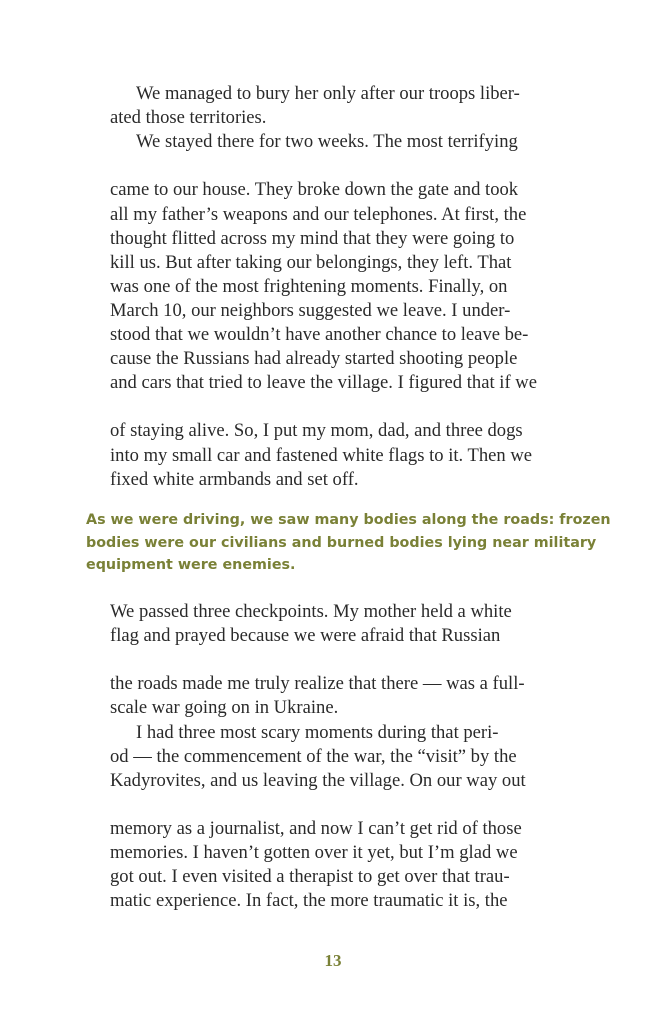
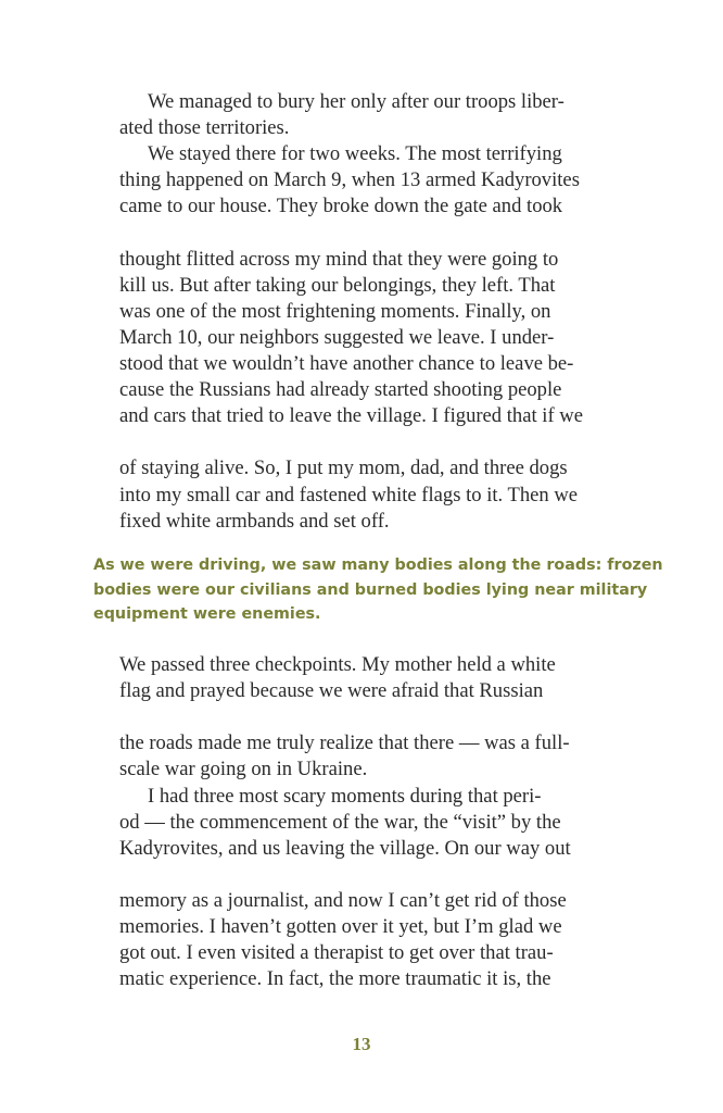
  We managed to bury her only after our troops liber-
  ated those territories.
  We stayed there for two weeks. The most terrifying
+ thing happened on March 9, when 13 armed Kadyrovites
  came to our house. They broke down the gate and took
- all my father’s weapons and our telephones. At first, the
  thought flitted across my mind that they were going to
  kill us. But after taking our belongings, they left. That
  was one of the most frightening moments. Finally, on
  March 10, our neighbors suggested we leave. I under-
  stood that we wouldn’t have another chance to leave be-
  cause the Russians had already started shooting people
  and cars that tried to leave the village. I figured that if we
  of staying alive. So, I put my mom, dad, and three dogs
  into my small car and fastened white flags to it. Then we
  fixed white armbands and set off.
  As we were driving, we saw many bodies along the roads: frozen
  bodies were our civilians and burned bodies lying near military
  equipment were enemies.
  We passed three checkpoints. My mother held a white
  flag and prayed because we were afraid that Russian
  the roads made me truly realize that there — was a full-
  scale war going on in Ukraine.
  I had three most scary moments during that peri-
  od — the commencement of the war, the “visit” by the
  Kadyrovites, and us leaving the village. On our way out
  memory as a journalist, and now I can’t get rid of those
  memories. I haven’t gotten over it yet, but I’m glad we
  got out. I even visited a therapist to get over that trau-
  matic experience. In fact, the more traumatic it is, the
  13
